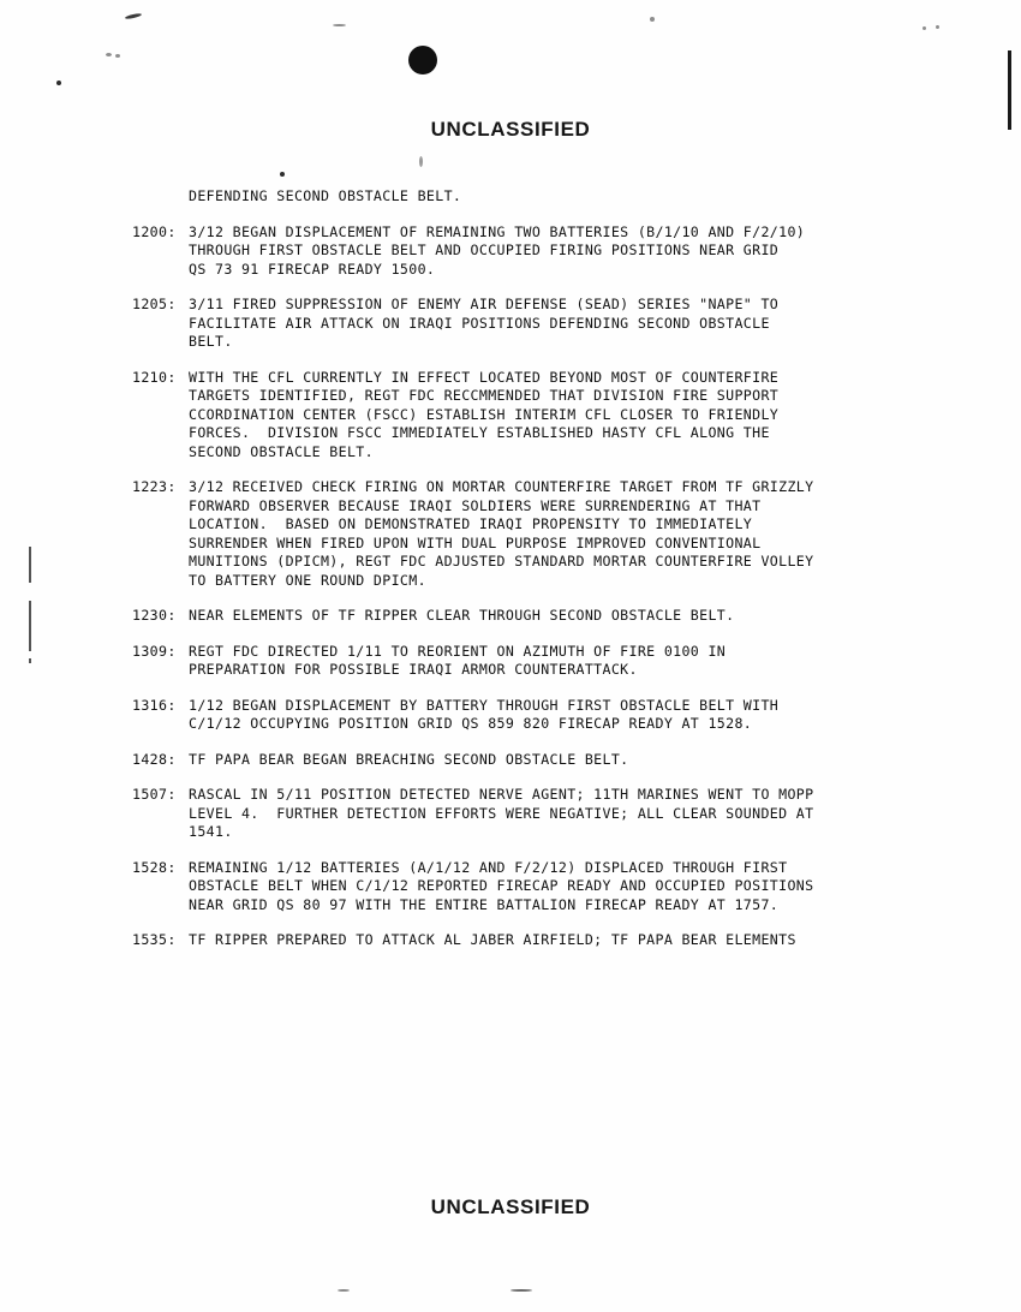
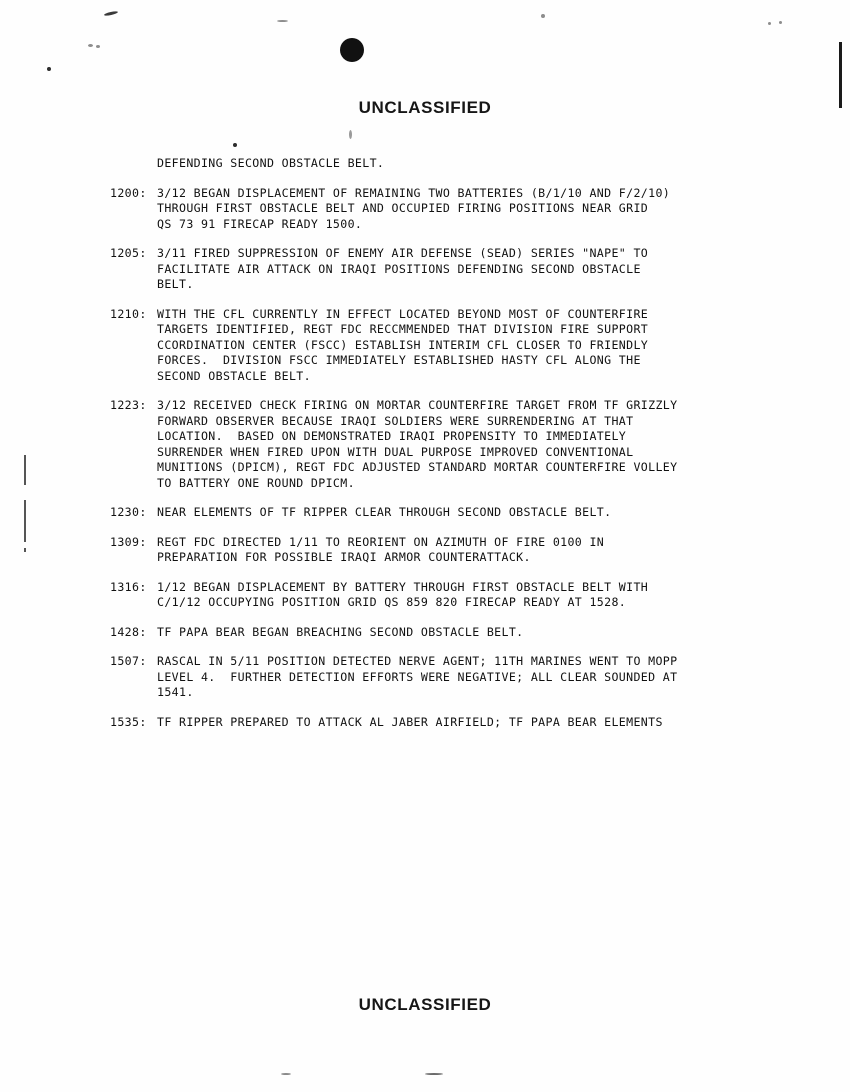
  UNCLASSIFIED
  DEFENDING SECOND OBSTACLE BELT.
  1200:
  3/12 BEGAN DISPLACEMENT OF REMAINING TWO BATTERIES (B/1/10 AND F/2/10)
  THROUGH FIRST OBSTACLE BELT AND OCCUPIED FIRING POSITIONS NEAR GRID
  QS 73 91 FIRECAP READY 1500.
  1205:
  3/11 FIRED SUPPRESSION OF ENEMY AIR DEFENSE (SEAD) SERIES "NAPE" TO
  FACILITATE AIR ATTACK ON IRAQI POSITIONS DEFENDING SECOND OBSTACLE
  BELT.
  1210:
  WITH THE CFL CURRENTLY IN EFFECT LOCATED BEYOND MOST OF COUNTERFIRE
  TARGETS IDENTIFIED, REGT FDC RECCMMENDED THAT DIVISION FIRE SUPPORT
  CCORDINATION CENTER (FSCC) ESTABLISH INTERIM CFL CLOSER TO FRIENDLY
  FORCES. DIVISION FSCC IMMEDIATELY ESTABLISHED HASTY CFL ALONG THE
  SECOND OBSTACLE BELT.
  1223:
  3/12 RECEIVED CHECK FIRING ON MORTAR COUNTERFIRE TARGET FROM TF GRIZZLY
  FORWARD OBSERVER BECAUSE IRAQI SOLDIERS WERE SURRENDERING AT THAT
  LOCATION. BASED ON DEMONSTRATED IRAQI PROPENSITY TO IMMEDIATELY
  SURRENDER WHEN FIRED UPON WITH DUAL PURPOSE IMPROVED CONVENTIONAL
  MUNITIONS (DPICM), REGT FDC ADJUSTED STANDARD MORTAR COUNTERFIRE VOLLEY
  TO BATTERY ONE ROUND DPICM.
  1230:
  NEAR ELEMENTS OF TF RIPPER CLEAR THROUGH SECOND OBSTACLE BELT.
  1309:
  REGT FDC DIRECTED 1/11 TO REORIENT ON AZIMUTH OF FIRE 0100 IN
  PREPARATION FOR POSSIBLE IRAQI ARMOR COUNTERATTACK.
  1316:
  1/12 BEGAN DISPLACEMENT BY BATTERY THROUGH FIRST OBSTACLE BELT WITH
  C/1/12 OCCUPYING POSITION GRID QS 859 820 FIRECAP READY AT 1528.
  1428:
  TF PAPA BEAR BEGAN BREACHING SECOND OBSTACLE BELT.
  1507:
  RASCAL IN 5/11 POSITION DETECTED NERVE AGENT; 11TH MARINES WENT TO MOPP
  LEVEL 4. FURTHER DETECTION EFFORTS WERE NEGATIVE; ALL CLEAR SOUNDED AT
  1541.
- 1528:
- REMAINING 1/12 BATTERIES (A/1/12 AND F/2/12) DISPLACED THROUGH FIRST
- OBSTACLE BELT WHEN C/1/12 REPORTED FIRECAP READY AND OCCUPIED POSITIONS
- NEAR GRID QS 80 97 WITH THE ENTIRE BATTALION FIRECAP READY AT 1757.
  1535:
  TF RIPPER PREPARED TO ATTACK AL JABER AIRFIELD; TF PAPA BEAR ELEMENTS
  UNCLASSIFIED
